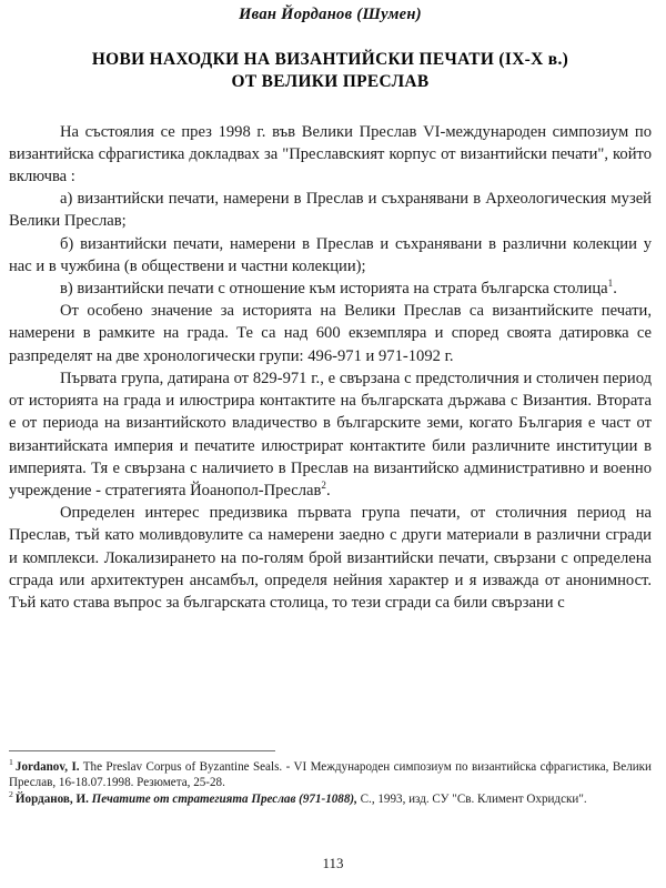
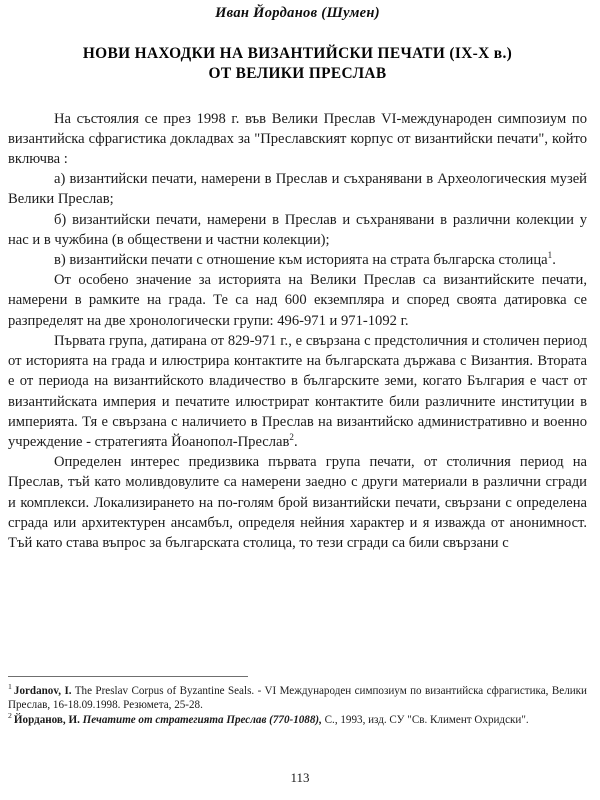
  Иван Йорданов (Шумен)
  НОВИ НАХОДКИ НА ВИЗАНТИЙСКИ ПЕЧАТИ (IX-X в.)
  ОТ ВЕЛИКИ ПРЕСЛАВ
  На състоялия се през 1998 г. във Велики Преслав VI-международен симпозиум по византийска сфрагистика докладвах за "Преславският корпус от византийски печати", който включва :
  а) византийски печати, намерени в Преслав и съхранявани в Археологическия музей Велики Преслав;
  б) византийски печати, намерени в Преслав и съхранявани в различни колекции у нас и в чужбина (в обществени и частни колекции);
  в) византийски печати с отношение към историята на страта българска столица1.
  От особено значение за историята на Велики Преслав са византийските печати, намерени в рамките на града. Те са над 600 екземпляра и според своята датировка се разпределят на две хронологически групи: 496-971 и 971-1092 г.
  Първата група, датирана от 829-971 г., е свързана с предстоличния и столичен период от историята на града и илюстрира контактите на българската държава с Византия. Втората е от периода на византийското владичество в българските земи, когато България е част от византийската империя и печатите илюстрират контактите били различните институции в империята. Тя е свързана с наличието в Преслав на византийско административно и военно учреждение - стратегията Йоанопол-Преслав2.
  Определен интерес предизвика първата група печати, от столичния период на Преслав, тъй като моливдовулите са намерени заедно с други материали в различни сгради и комплекси. Локализирането на по-голям брой византийски печати, свързани с определена сграда или архитектурен ансамбъл, определя нейния характер и я изважда от анонимност. Тъй като става въпрос за българската столица, то тези сгради са били свързани с
- 1 Jordanov, I. The Preslav Corpus of Byzantine Seals. - VI Международен симпозиум по византийска сфрагистика, Велики Преслав, 16-18.07.1998. Резюмета, 25-28.
+ 1 Jordanov, I. The Preslav Corpus of Byzantine Seals. - VI Международен симпозиум по византийска сфрагистика, Велики Преслав, 16-18.09.1998. Резюмета, 25-28.
- 2 Йорданов, И. Печатите от стратегията Преслав (971-1088), С., 1993, изд. СУ "Св. Климент Охридски".
+ 2 Йорданов, И. Печатите от стратегията Преслав (770-1088), С., 1993, изд. СУ "Св. Климент Охридски".
  113
